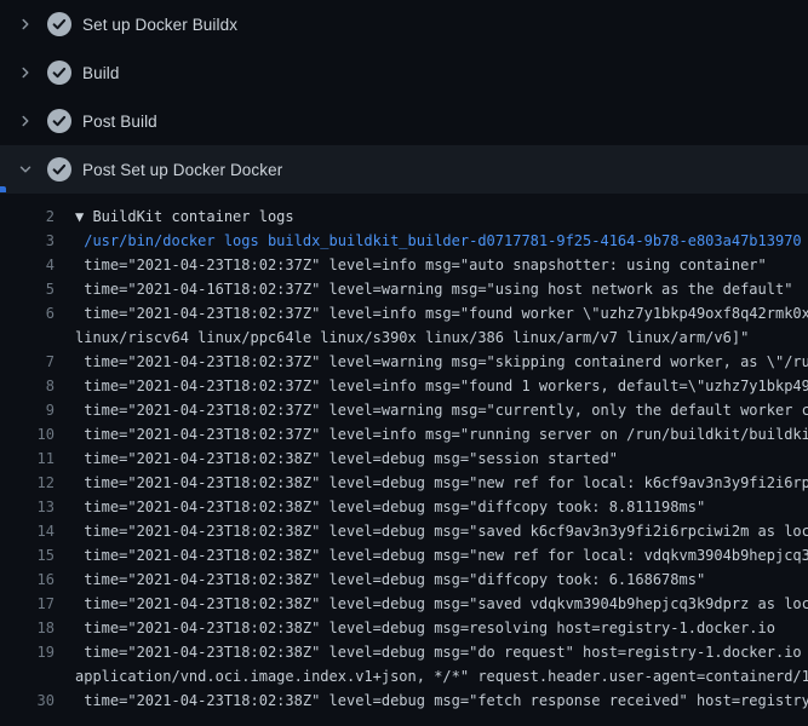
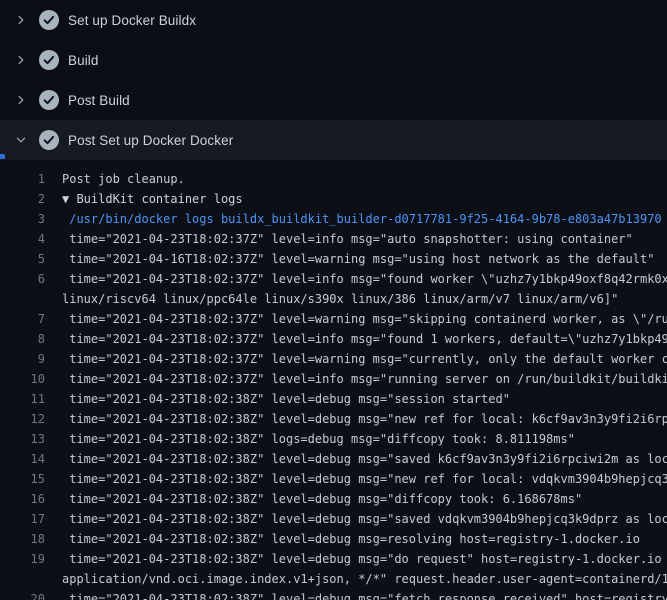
  Set up Docker Buildx
  Build
  Post Build
  Post Set up Docker Docker
+ 1
+ Post job cleanup.
  2
  ▼ BuildKit container logs
  3
  /usr/bin/docker logs buildx_buildkit_builder-d0717781-9f25-4164-9b78-e803a47b13970
  4
  time="2021-04-23T18:02:37Z" level=info msg="auto snapshotter: using container"
  5
  time="2021-04-16T18:02:37Z" level=warning msg="using host network as the default"
  6
  time="2021-04-23T18:02:37Z" level=info msg="found worker \"uzhz7y1bkp49oxf8q42rmk0x
  linux/riscv64 linux/ppc64le linux/s390x linux/386 linux/arm/v7 linux/arm/v6]"
  7
  time="2021-04-23T18:02:37Z" level=warning msg="skipping containerd worker, as \"/ru
  8
  time="2021-04-23T18:02:37Z" level=info msg="found 1 workers, default=\"uzhz7y1bkp49
  9
  time="2021-04-23T18:02:37Z" level=warning msg="currently, only the default worker c
  10
  time="2021-04-23T18:02:37Z" level=info msg="running server on /run/buildkit/buildki
  11
  time="2021-04-23T18:02:38Z" level=debug msg="session started"
  12
  time="2021-04-23T18:02:38Z" level=debug msg="new ref for local: k6cf9av3n3y9fi2i6rp
  13
- time="2021-04-23T18:02:38Z" level=debug msg="diffcopy took: 8.811198ms"
+ time="2021-04-23T18:02:38Z" logs=debug msg="diffcopy took: 8.811198ms"
  14
  time="2021-04-23T18:02:38Z" level=debug msg="saved k6cf9av3n3y9fi2i6rpciwi2m as loc
  15
  time="2021-04-23T18:02:38Z" level=debug msg="new ref for local: vdqkvm3904b9hepjcq3
  16
  time="2021-04-23T18:02:38Z" level=debug msg="diffcopy took: 6.168678ms"
  17
  time="2021-04-23T18:02:38Z" level=debug msg="saved vdqkvm3904b9hepjcq3k9dprz as loc
  18
  time="2021-04-23T18:02:38Z" level=debug msg=resolving host=registry-1.docker.io
  19
  time="2021-04-23T18:02:38Z" level=debug msg="do request" host=registry-1.docker.io
  application/vnd.oci.image.index.v1+json, */*" request.header.user-agent=containerd/1
- 30
+ 20
  time="2021-04-23T18:02:38Z" level=debug msg="fetch response received" host=registry
